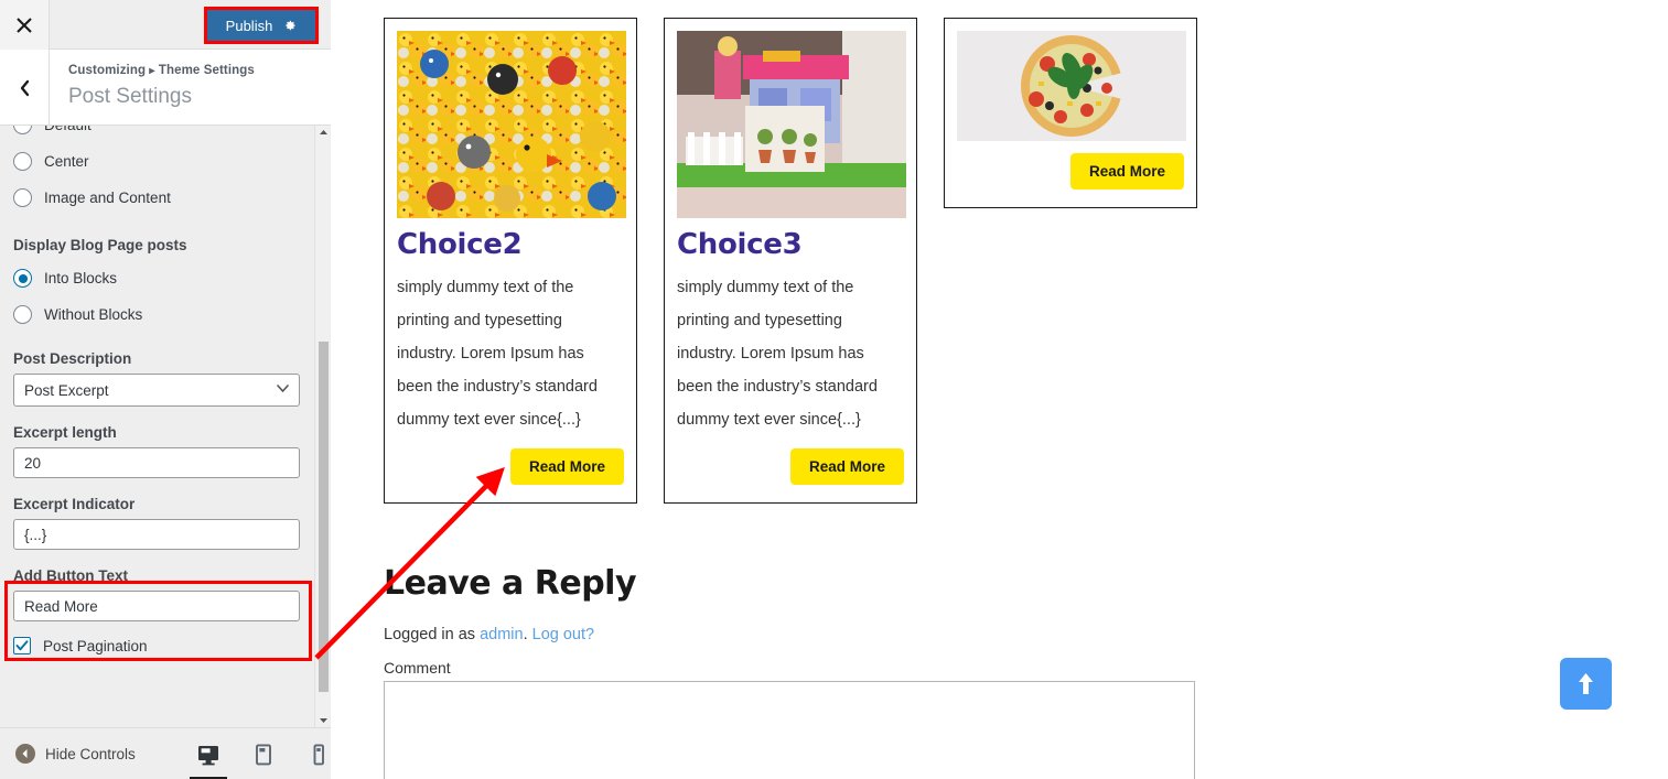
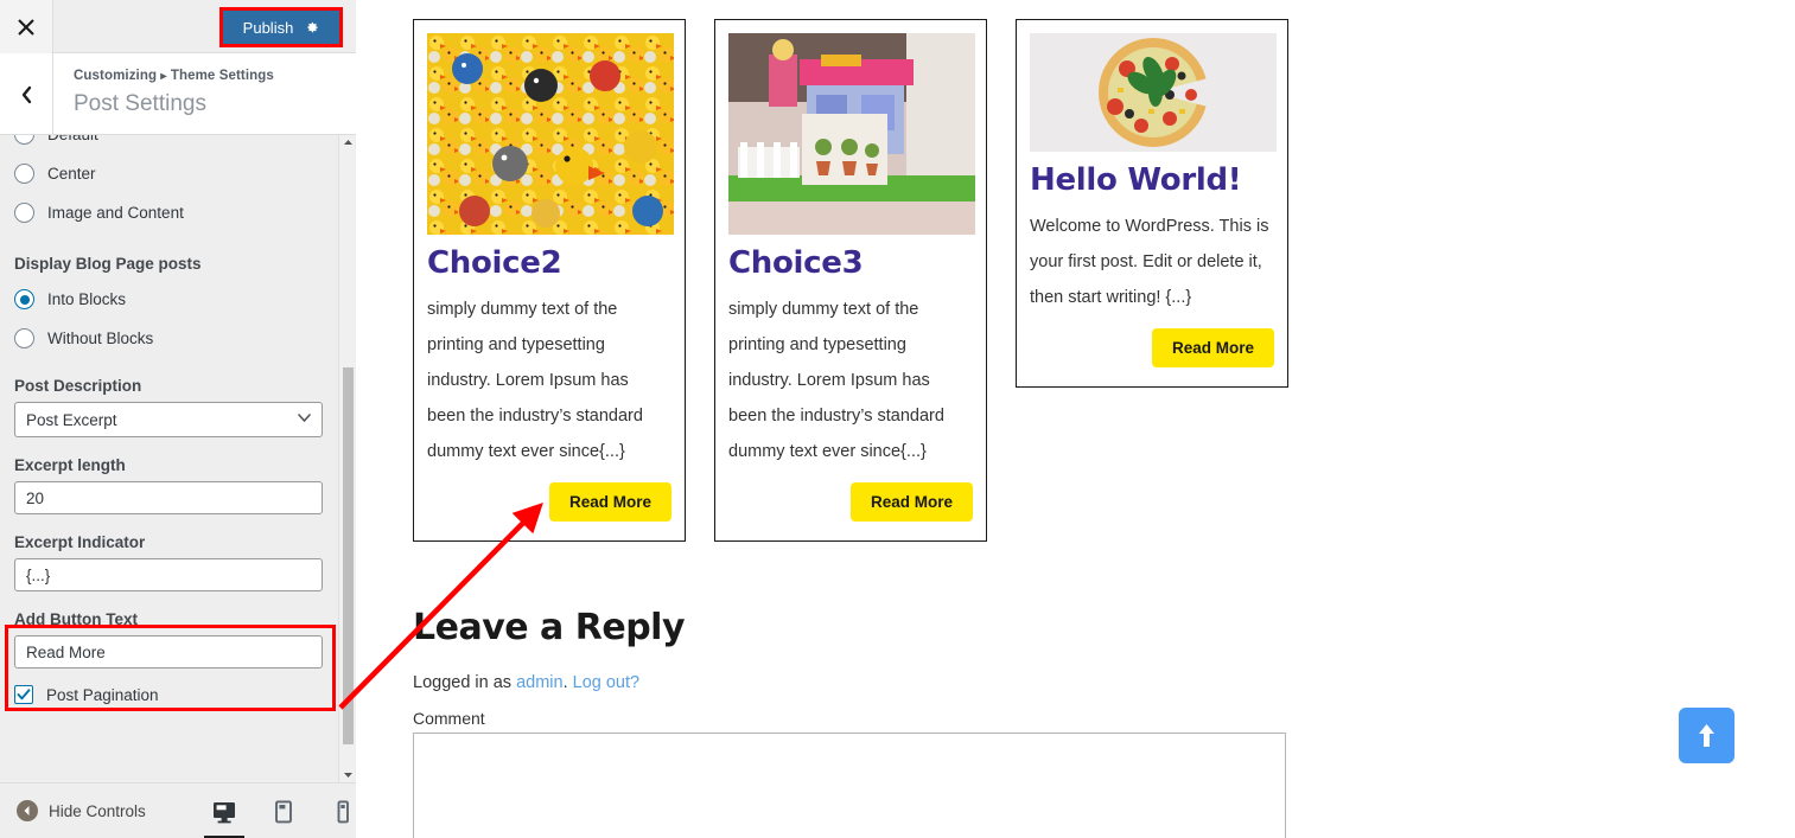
  Publish
  Customizing ▸ Theme Settings
  Post Settings
  Default
  Center
  Image and Content
  Display Blog Page posts
  Into Blocks
  Without Blocks
  Post Description
  Post Excerpt
  Excerpt length
  20
  Excerpt Indicator
  {...}
  Add Button Text
  Read More
  Post Pagination
  Hide Controls
  Choice2
  simply dummy text of the printing and typesetting industry. Lorem Ipsum has been the industry’s standard dummy text ever since{...}
  Read More
  Choice3
  simply dummy text of the printing and typesetting industry. Lorem Ipsum has been the industry’s standard dummy text ever since{...}
  Read More
+ Hello World!
+ Welcome to WordPress. This is your first post. Edit or delete it, then start writing! {...}
  Read More
  Leave a Reply
  Logged in as admin. Log out?
  Comment
